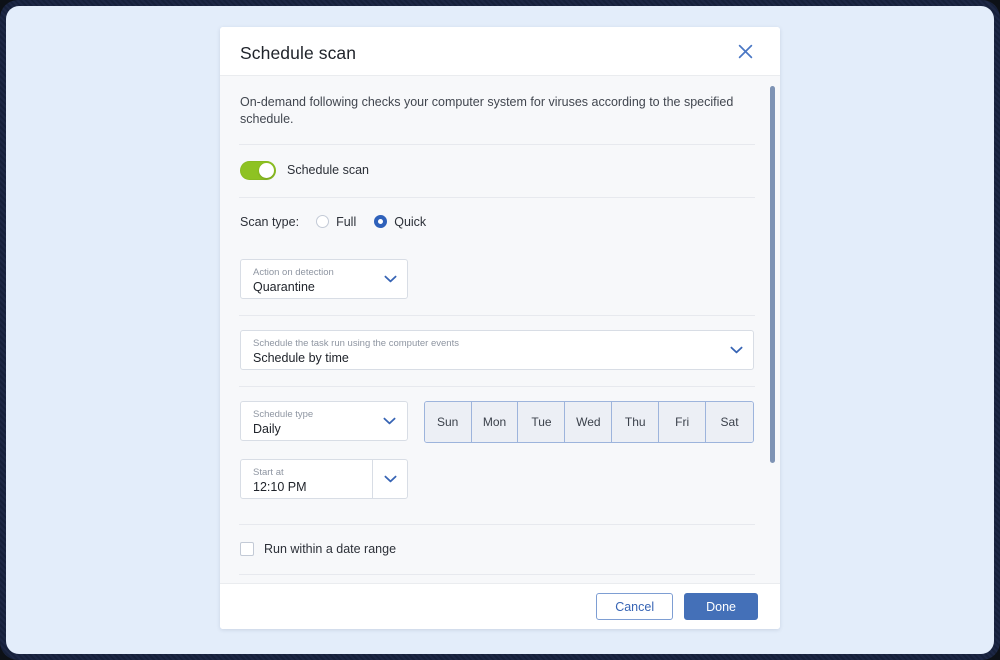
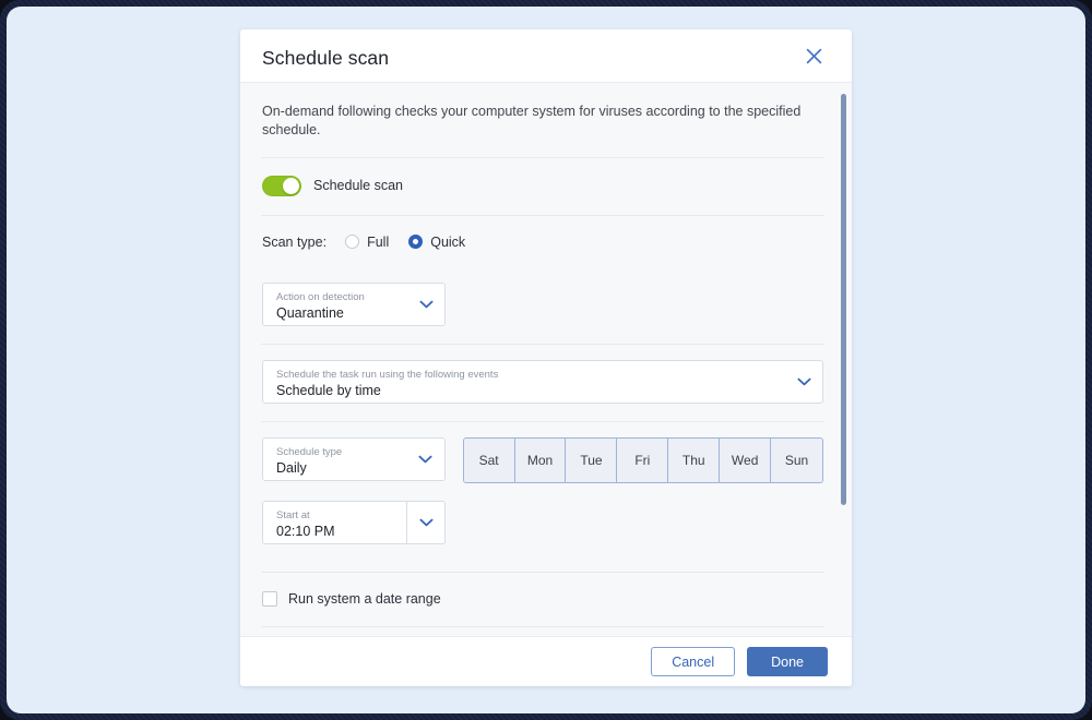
  Schedule scan
  On-demand following checks your computer system for viruses according to the specified schedule.
  Schedule scan
  Scan type:
  Full
  Quick
  Action on detection
  Quarantine
- Schedule the task run using the computer events
+ Schedule the task run using the following events
  Schedule by time
  Schedule type
  Daily
- Sun
+ Sat
  Mon
  Tue
- Wed
+ Fri
  Thu
- Fri
+ Wed
- Sat
+ Sun
  Start at
- 12:10 PM
+ 02:10 PM
- Run within a date range
+ Run system a date range
  Cancel
  Done
